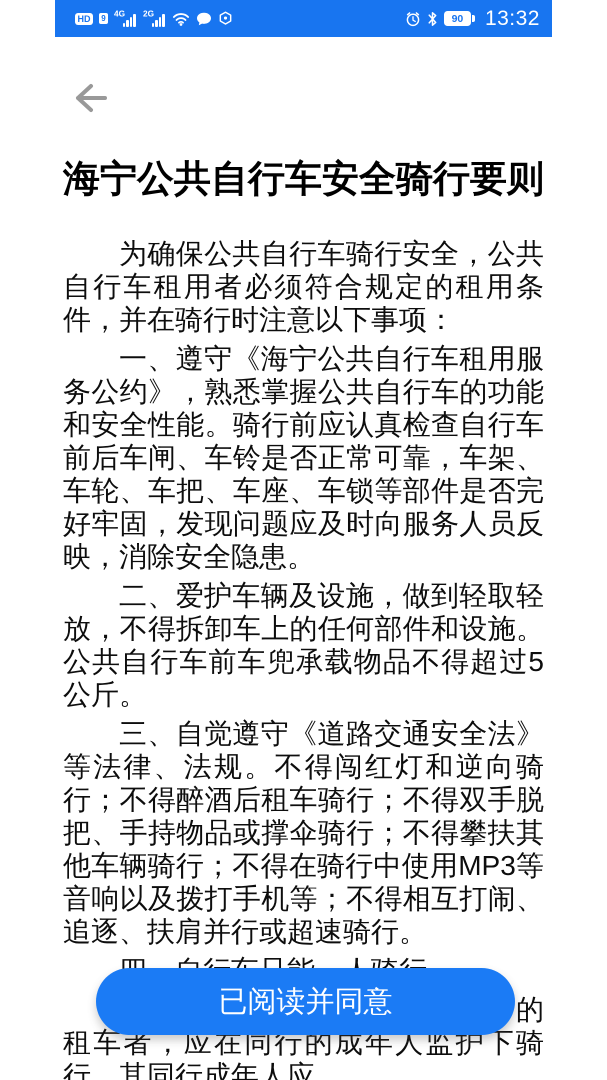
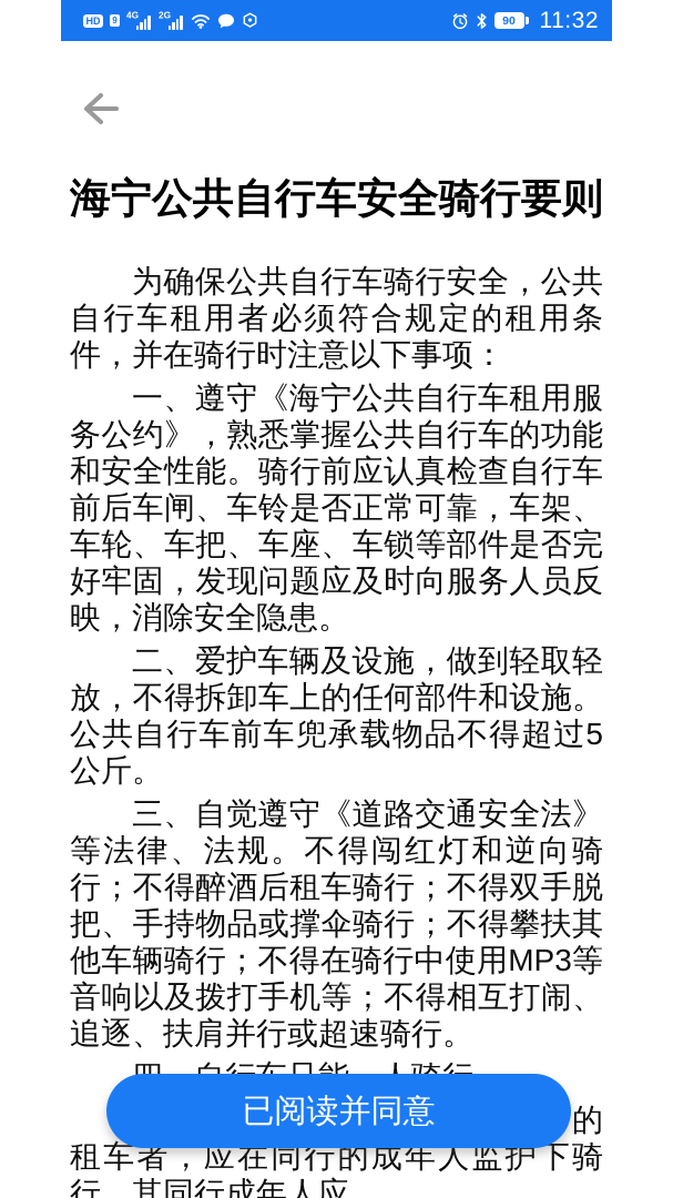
  HD
  9
  4G
  2G
  90
- 13:32
+ 11:32
  海宁公共自行车安全骑行要则
  为确保公共自行车骑行安全，公共自行车租用者必须符合规定的租用条件，并在骑行时注意以下事项：
  一、遵守《海宁公共自行车租用服务公约》，熟悉掌握公共自行车的功能和安全性能。骑行前应认真检查自行车前后车闸、车铃是否正常可靠，车架、车轮、车把、车座、车锁等部件是否完好牢固，发现问题应及时向服务人员反映，消除安全隐患。
  二、爱护车辆及设施，做到轻取轻放，不得拆卸车上的任何部件和设施。公共自行车前车兜承载物品不得超过5公斤。
  三、自觉遵守《道路交通安全法》等法律、法规。不得闯红灯和逆向骑行；不得醉酒后租车骑行；不得双手脱把、手持物品或撑伞骑行；不得攀扶其他车辆骑行；不得在骑行中使用MP3等音响以及拨打手机等；不得相互打闹、追逐、扶肩并行或超速骑行。
  已阅读并同意
